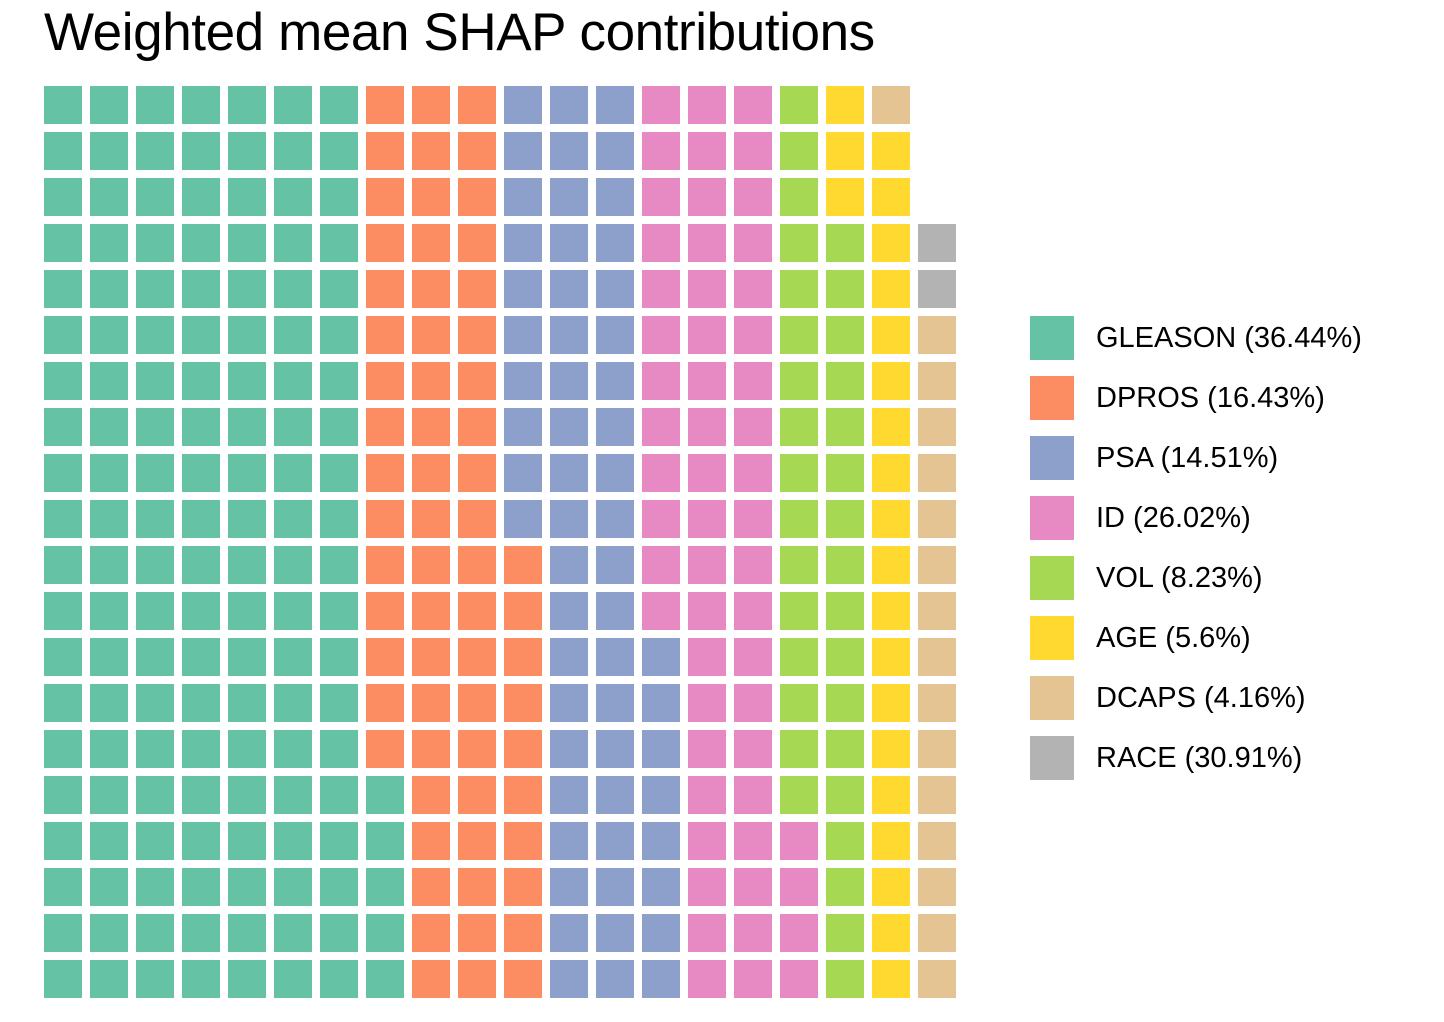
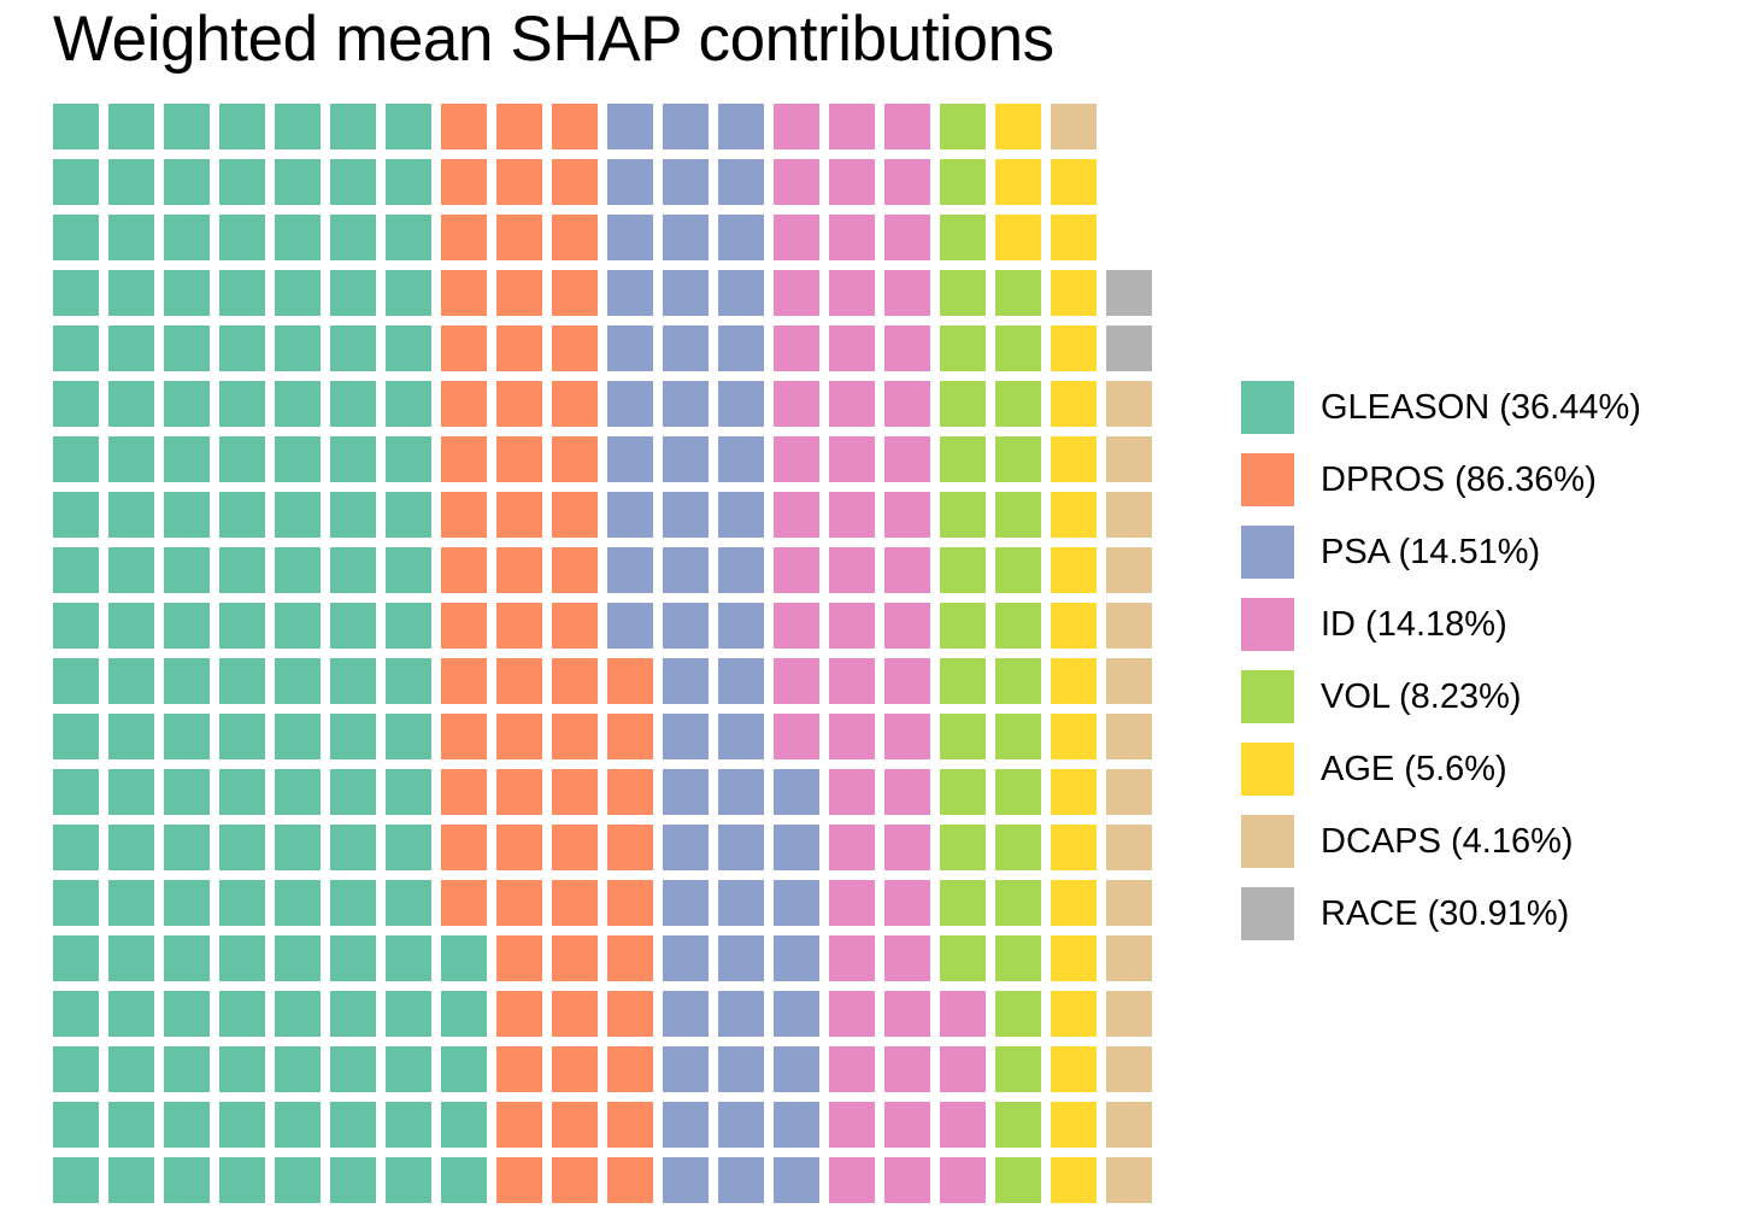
  Weighted mean SHAP contributions
  GLEASON (36.44%)
- DPROS (16.43%)
+ DPROS (86.36%)
  PSA (14.51%)
- ID (26.02%)
+ ID (14.18%)
  VOL (8.23%)
  AGE (5.6%)
  DCAPS (4.16%)
  RACE (30.91%)
